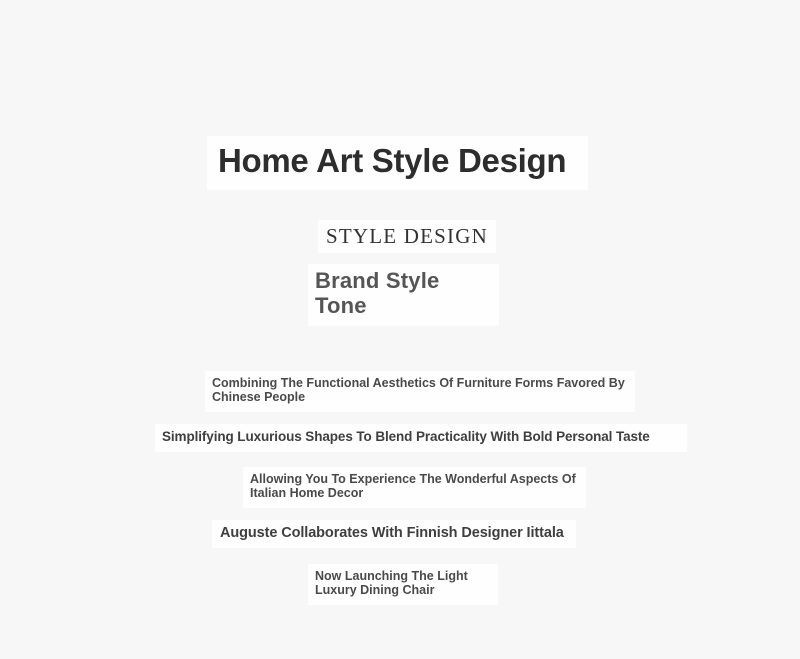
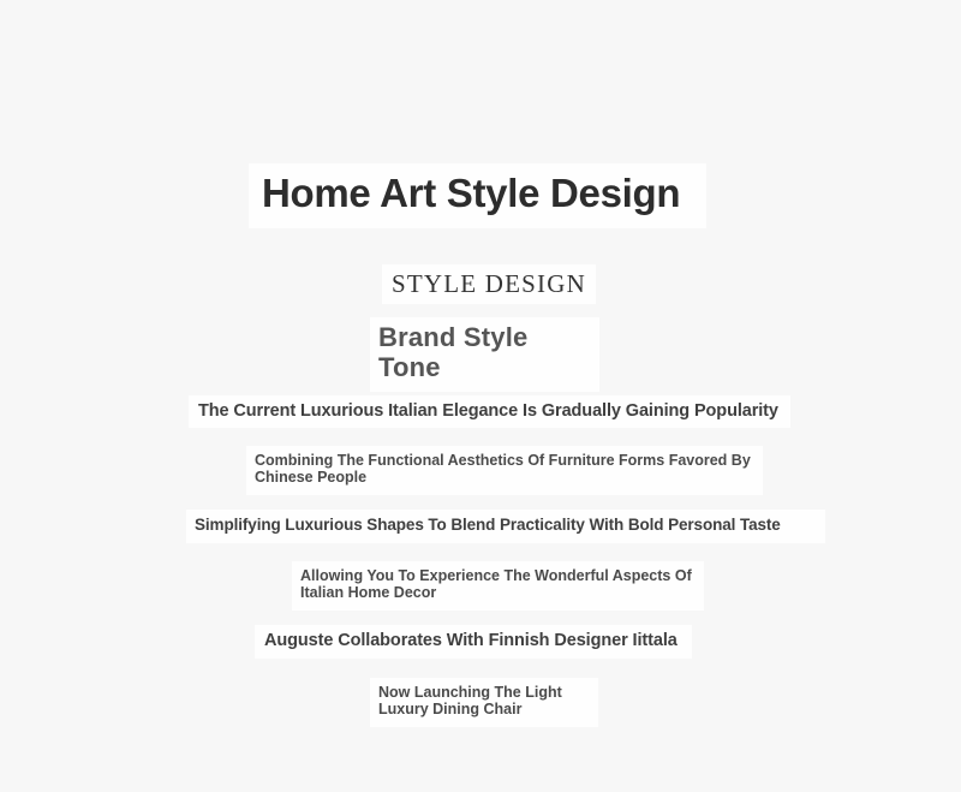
  Home Art Style Design
  STYLE DESIGN
  Brand Style
  Tone
+ The Current Luxurious Italian Elegance Is Gradually Gaining Popularity
  Combining The Functional Aesthetics Of Furniture Forms Favored By
  Chinese People
  Simplifying Luxurious Shapes To Blend Practicality With Bold Personal Taste
  Allowing You To Experience The Wonderful Aspects Of
  Italian Home Decor
  Auguste Collaborates With Finnish Designer Iittala
  Now Launching The Light
  Luxury Dining Chair
